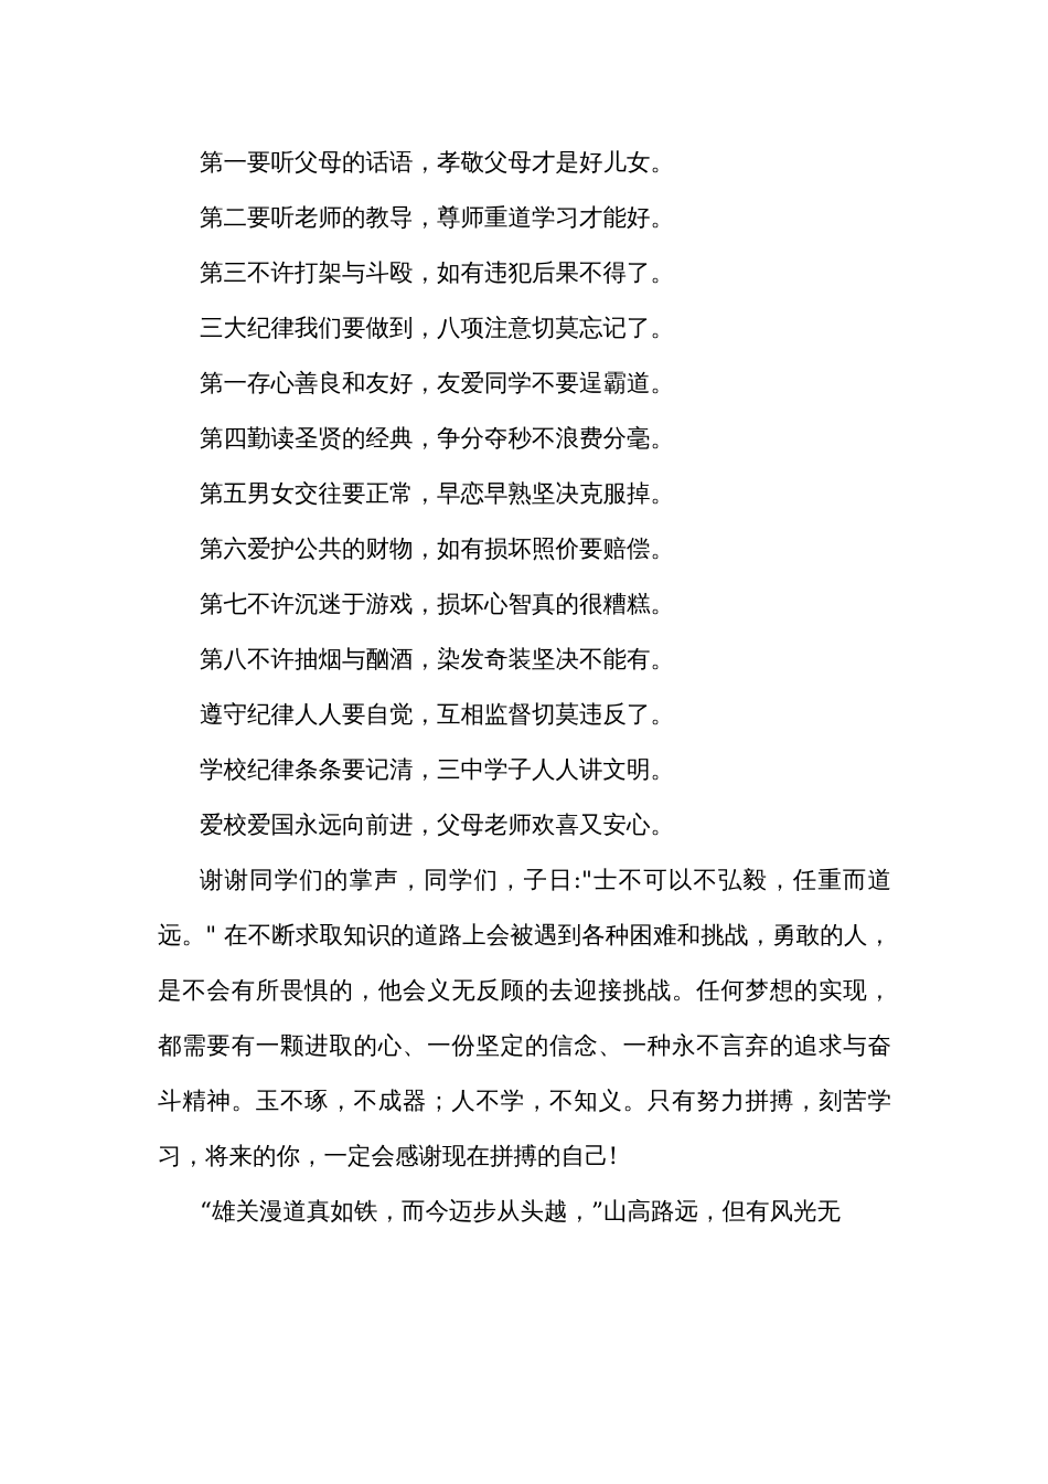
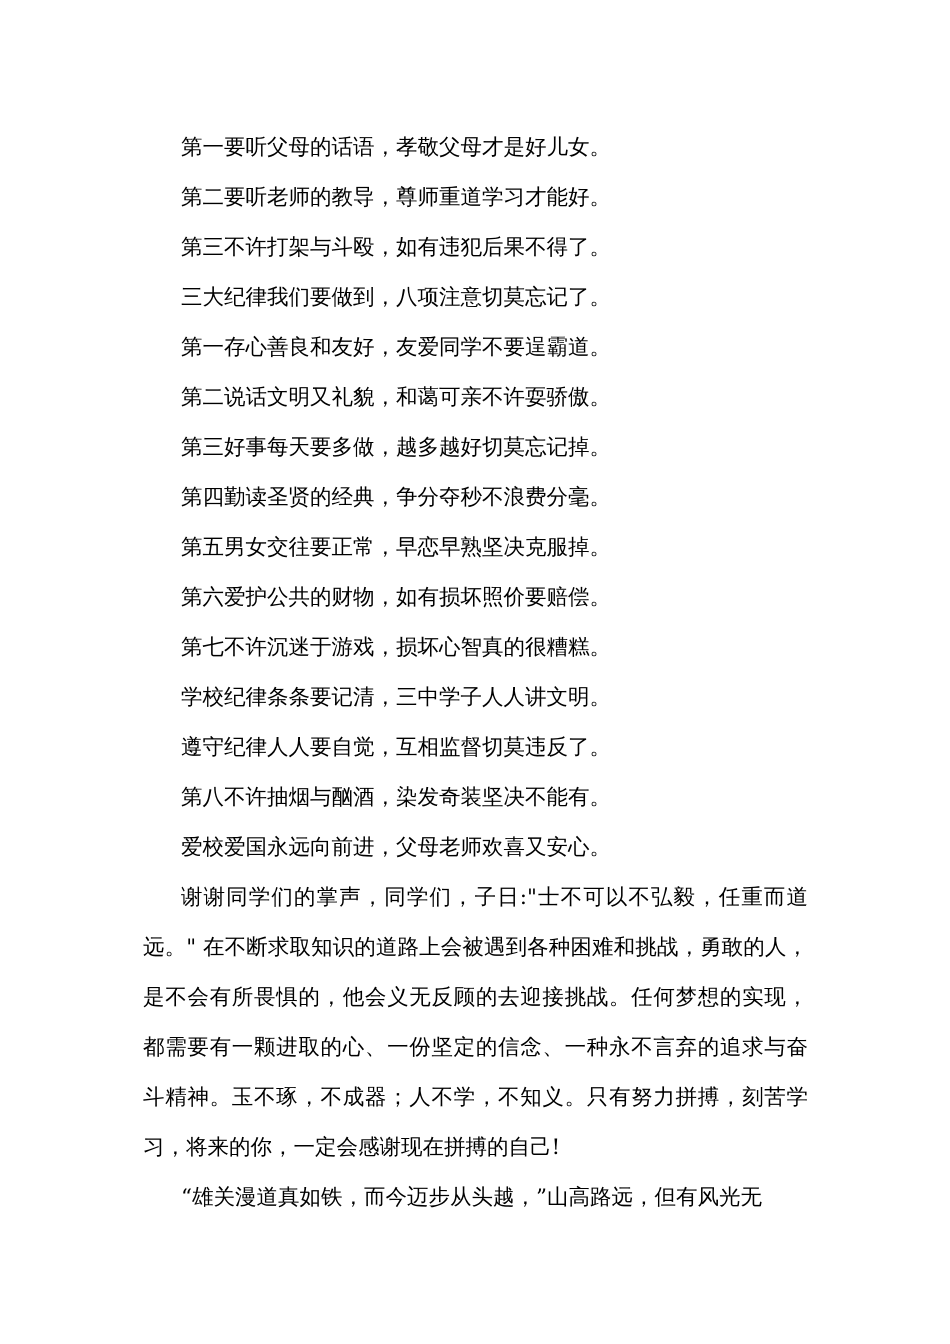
  第一要听父母的话语，孝敬父母才是好儿女。
  第二要听老师的教导，尊师重道学习才能好。
  第三不许打架与斗殴，如有违犯后果不得了。
  三大纪律我们要做到，八项注意切莫忘记了。
  第一存心善良和友好，友爱同学不要逞霸道。
+ 第二说话文明又礼貌，和蔼可亲不许耍骄傲。
+ 第三好事每天要多做，越多越好切莫忘记掉。
  第四勤读圣贤的经典，争分夺秒不浪费分毫。
  第五男女交往要正常，早恋早熟坚决克服掉。
  第六爱护公共的财物，如有损坏照价要赔偿。
  第七不许沉迷于游戏，损坏心智真的很糟糕。
- 第八不许抽烟与酗酒，染发奇装坚决不能有。
+ 学校纪律条条要记清，三中学子人人讲文明。
  遵守纪律人人要自觉，互相监督切莫违反了。
- 学校纪律条条要记清，三中学子人人讲文明。
+ 第八不许抽烟与酗酒，染发奇装坚决不能有。
  爱校爱国永远向前进，父母老师欢喜又安心。
  谢谢同学们的掌声，同学们，子日:"士不可以不弘毅，任重而道远。" 在不断求取知识的道路上会被遇到各种困难和挑战，勇敢的人，是不会有所畏惧的，他会义无反顾的去迎接挑战。任何梦想的实现，都需要有一颗进取的心、一份坚定的信念、一种永不言弃的追求与奋斗精神。玉不琢，不成器；人不学，不知义。只有努力拼搏，刻苦学习，将来的你，一定会感谢现在拼搏的自己!
  “雄关漫道真如铁，而今迈步从头越，”山高路远，但有风光无
